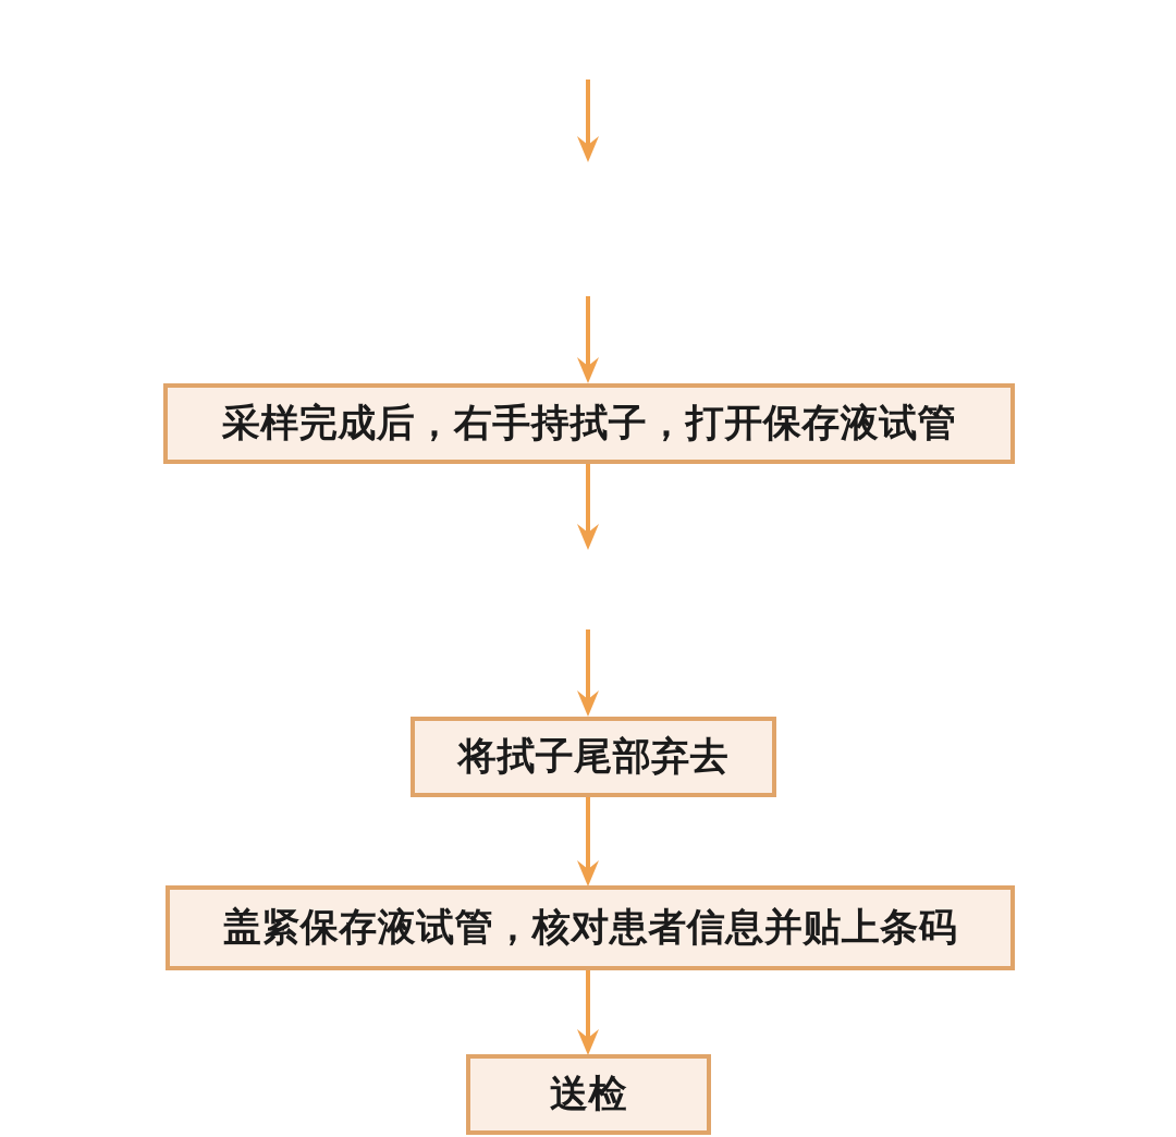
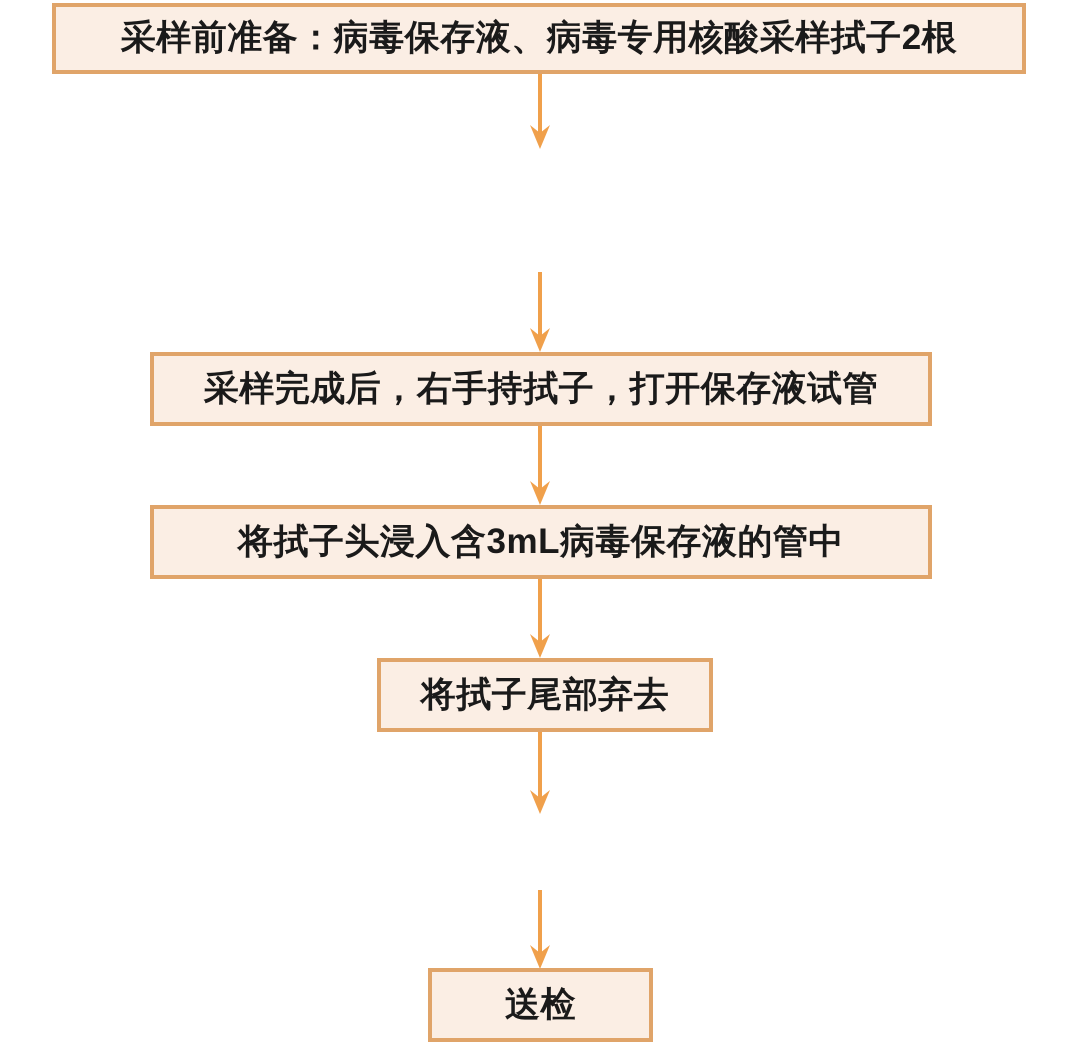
+ 采样前准备：病毒保存液、病毒专用核酸采样拭子2根
  采样完成后，右手持拭子，打开保存液试管
+ 将拭子头浸入含3mL病毒保存液的管中
  将拭子尾部弃去
- 盖紧保存液试管，核对患者信息并贴上条码
  送检
